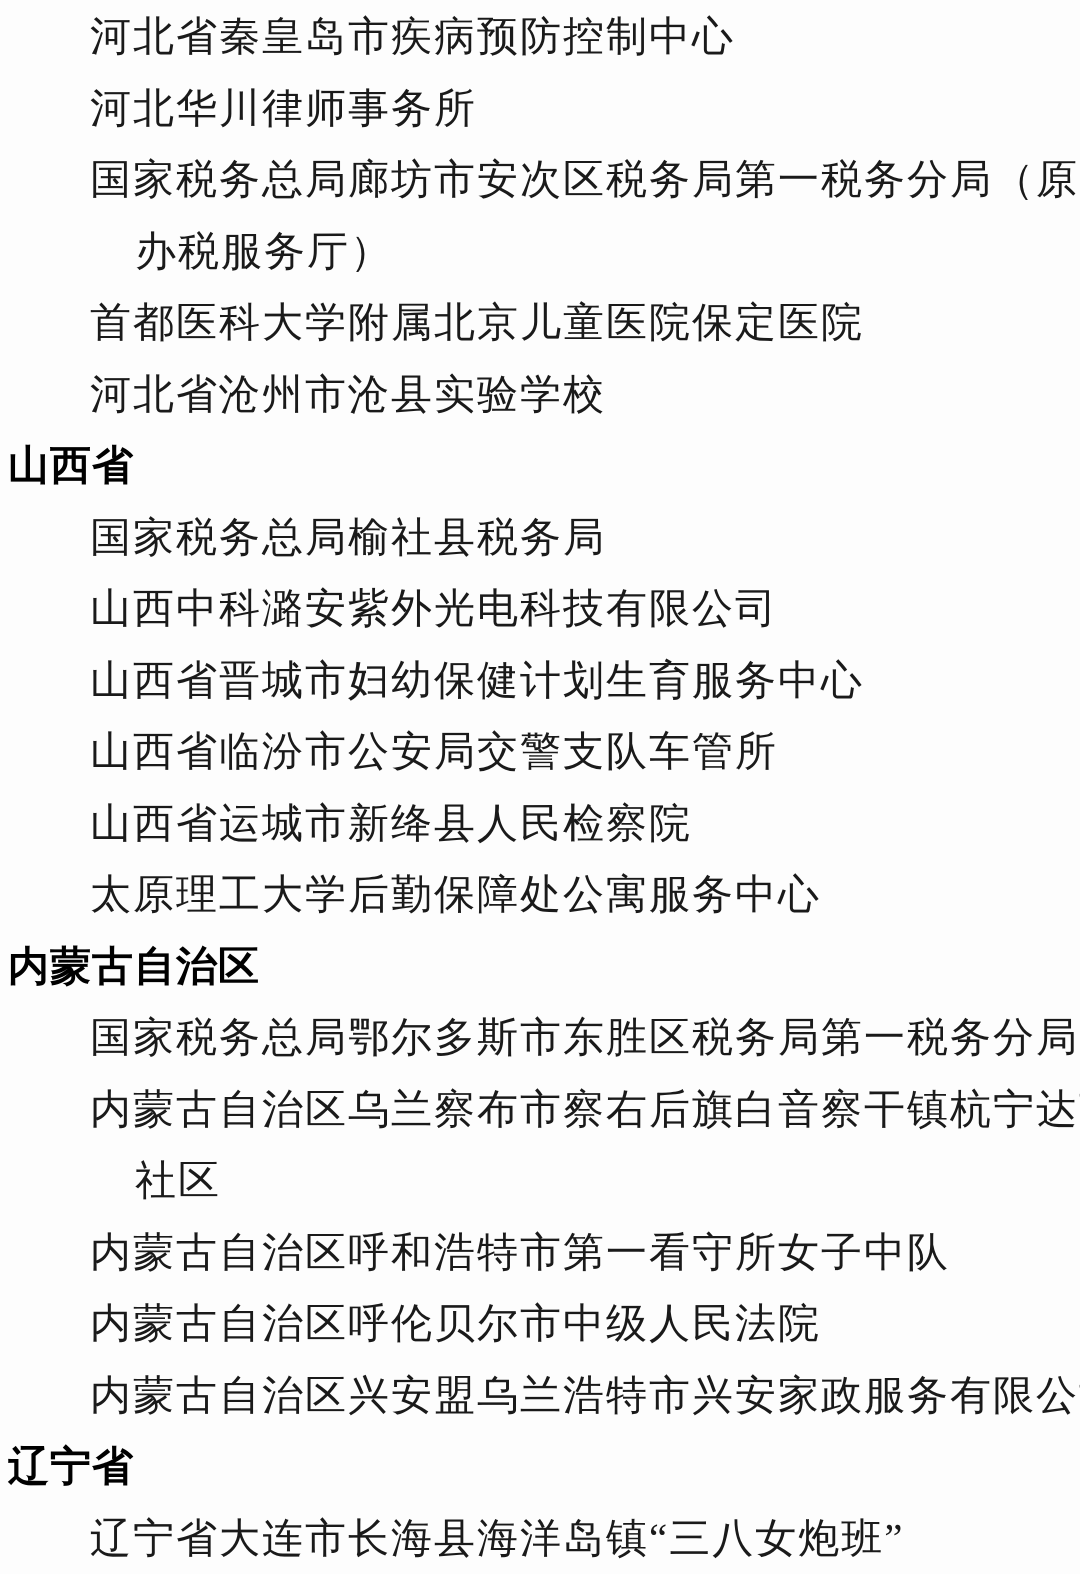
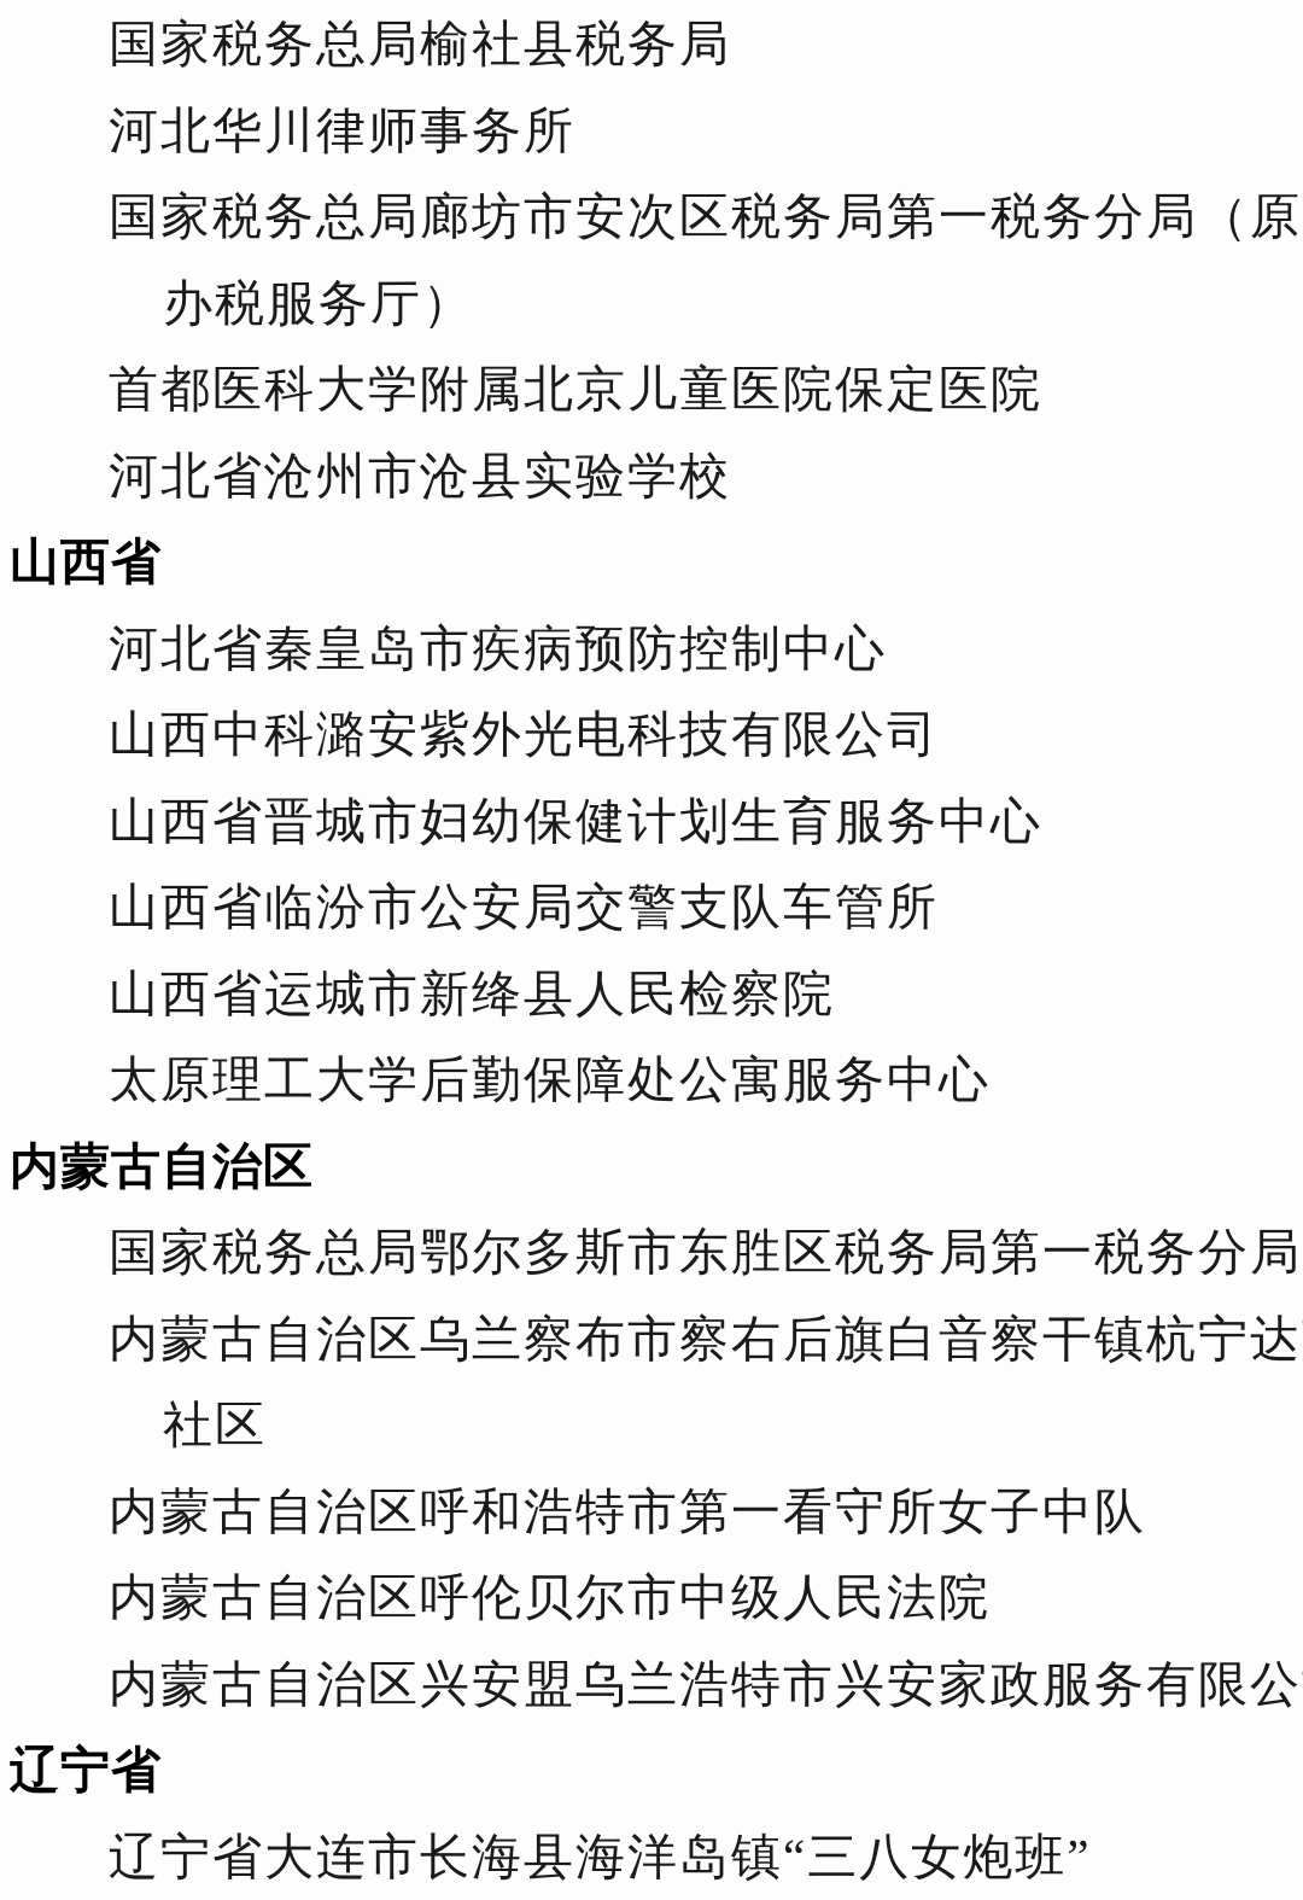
- 河北省秦皇岛市疾病预防控制中心
+ 国家税务总局榆社县税务局
  河北华川律师事务所
  国家税务总局廊坊市安次区税务局第一税务分局（原
  办税服务厅）
  首都医科大学附属北京儿童医院保定医院
  河北省沧州市沧县实验学校
  山西省
- 国家税务总局榆社县税务局
+ 河北省秦皇岛市疾病预防控制中心
  山西中科潞安紫外光电科技有限公司
  山西省晋城市妇幼保健计划生育服务中心
  山西省临汾市公安局交警支队车管所
  山西省运城市新绛县人民检察院
  太原理工大学后勤保障处公寓服务中心
  内蒙古自治区
  国家税务总局鄂尔多斯市东胜区税务局第一税务分局
  内蒙古自治区乌兰察布市察右后旗白音察干镇杭宁达
  社区
  内蒙古自治区呼和浩特市第一看守所女子中队
  内蒙古自治区呼伦贝尔市中级人民法院
  内蒙古自治区兴安盟乌兰浩特市兴安家政服务有限公
  辽宁省
  辽宁省大连市长海县海洋岛镇“三八女炮班”
